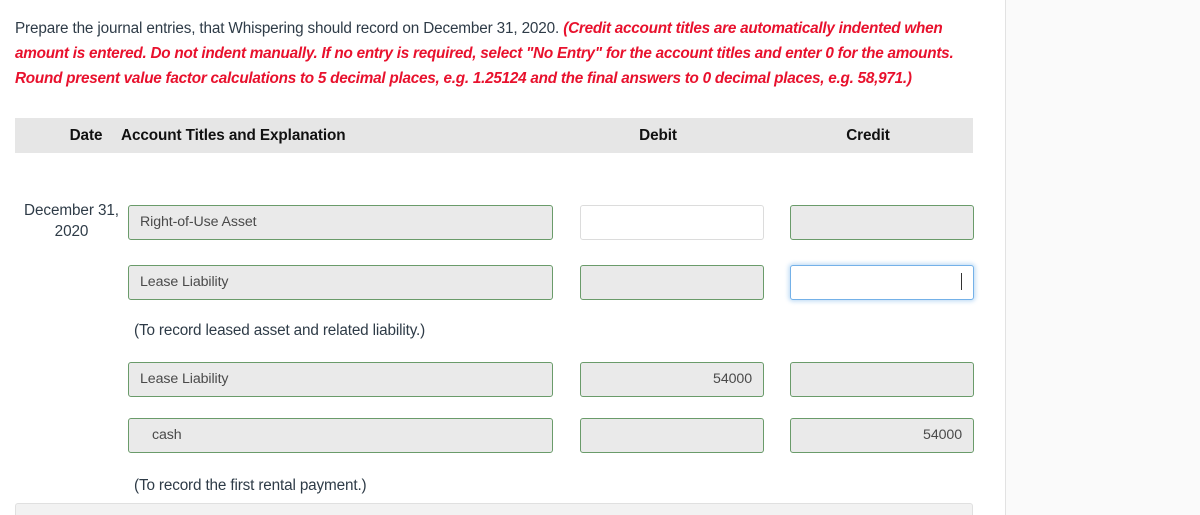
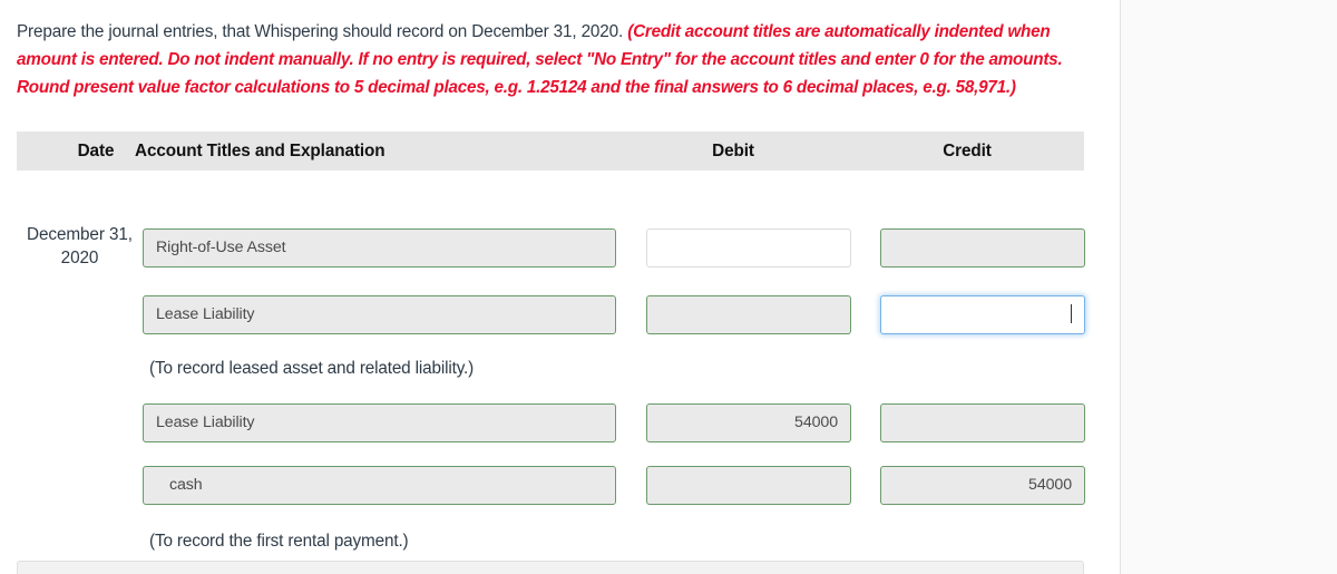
- Prepare the journal entries, that Whispering should record on December 31, 2020. (Credit account titles are automatically indented when amount is entered. Do not indent manually. If no entry is required, select "No Entry" for the account titles and enter 0 for the amounts. Round present value factor calculations to 5 decimal places, e.g. 1.25124 and the final answers to 0 decimal places, e.g. 58,971.)
+ Prepare the journal entries, that Whispering should record on December 31, 2020. (Credit account titles are automatically indented when amount is entered. Do not indent manually. If no entry is required, select "No Entry" for the account titles and enter 0 for the amounts. Round present value factor calculations to 5 decimal places, e.g. 1.25124 and the final answers to 6 decimal places, e.g. 58,971.)
  Date
  Account Titles and Explanation
  Debit
  Credit
  December 31, 2020
  Right-of-Use Asset
  Lease Liability
  (To record leased asset and related liability.)
  Lease Liability
  54000
  cash
  54000
  (To record the first rental payment.)
